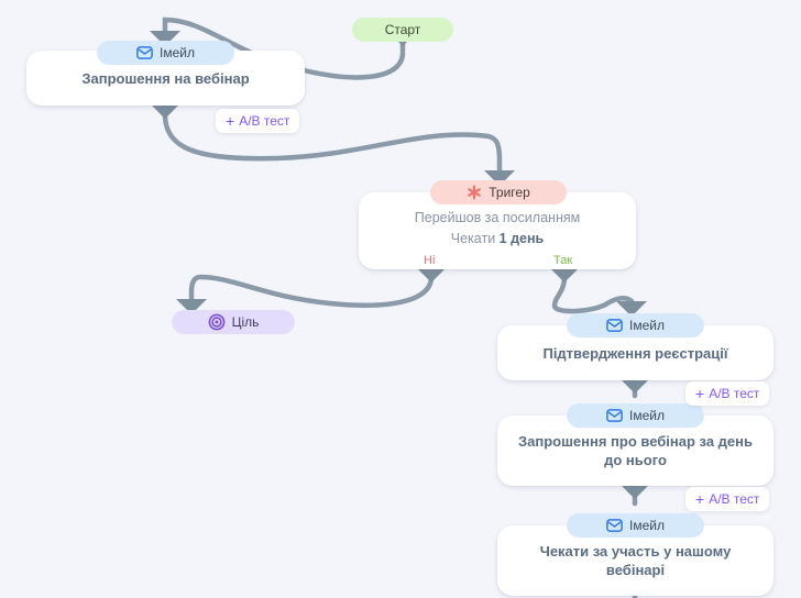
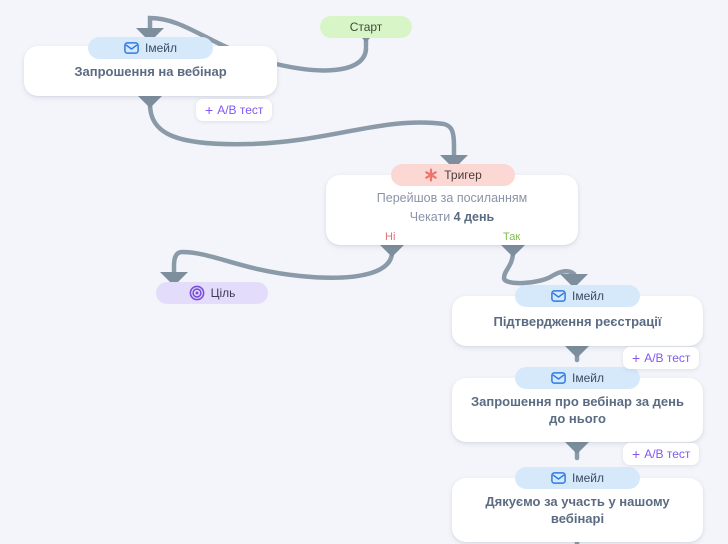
  Старт
  Запрошення на вебінар
  Імейл
  +
  A/B тест
  Перейшов за посиланням
- Чекати 1 день
+ Чекати 4 день
  Тригер
  Ні
  Так
  Ціль
  Підтвердження реєстрації
  Імейл
  +
  A/B тест
  Запрошення про вебінар за день до нього
  Імейл
  +
  A/B тест
- Чекати за участь у нашому вебінарі
+ Дякуємо за участь у нашому вебінарі
  Імейл
